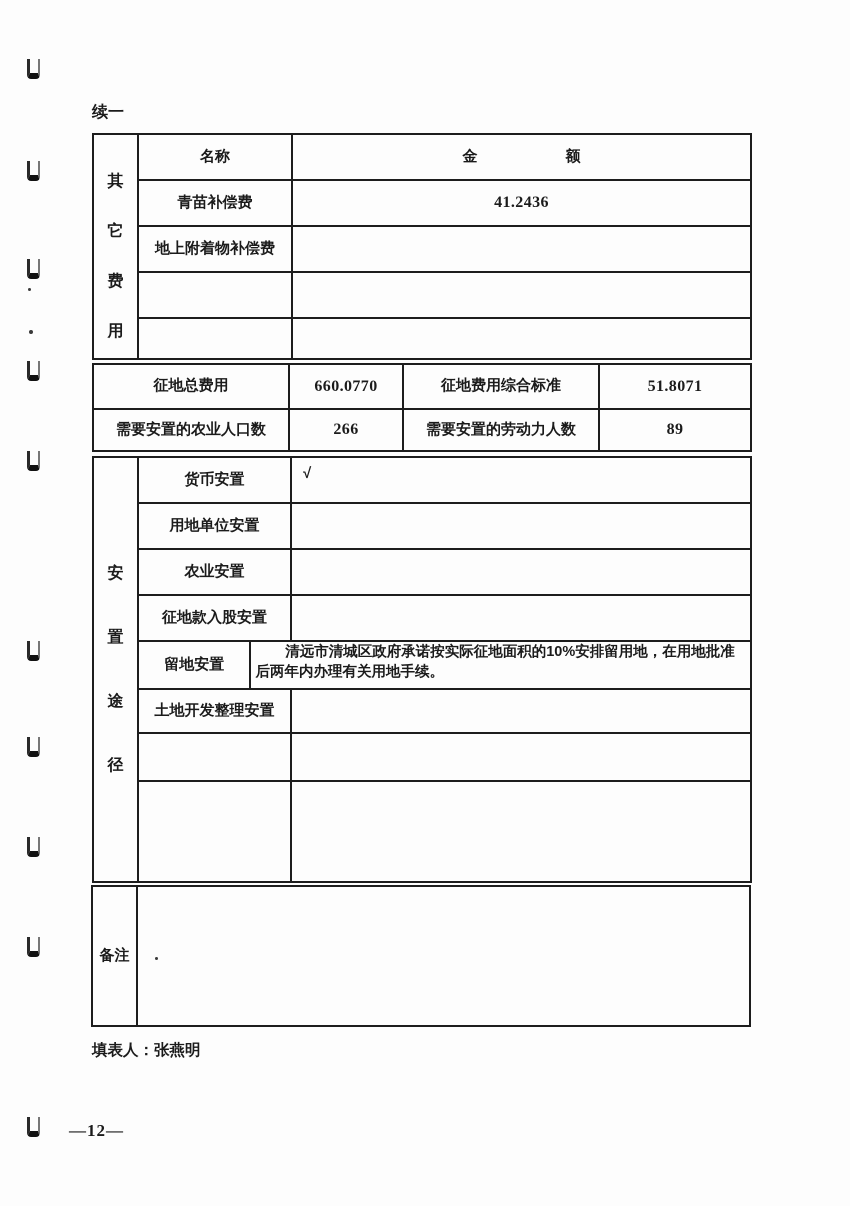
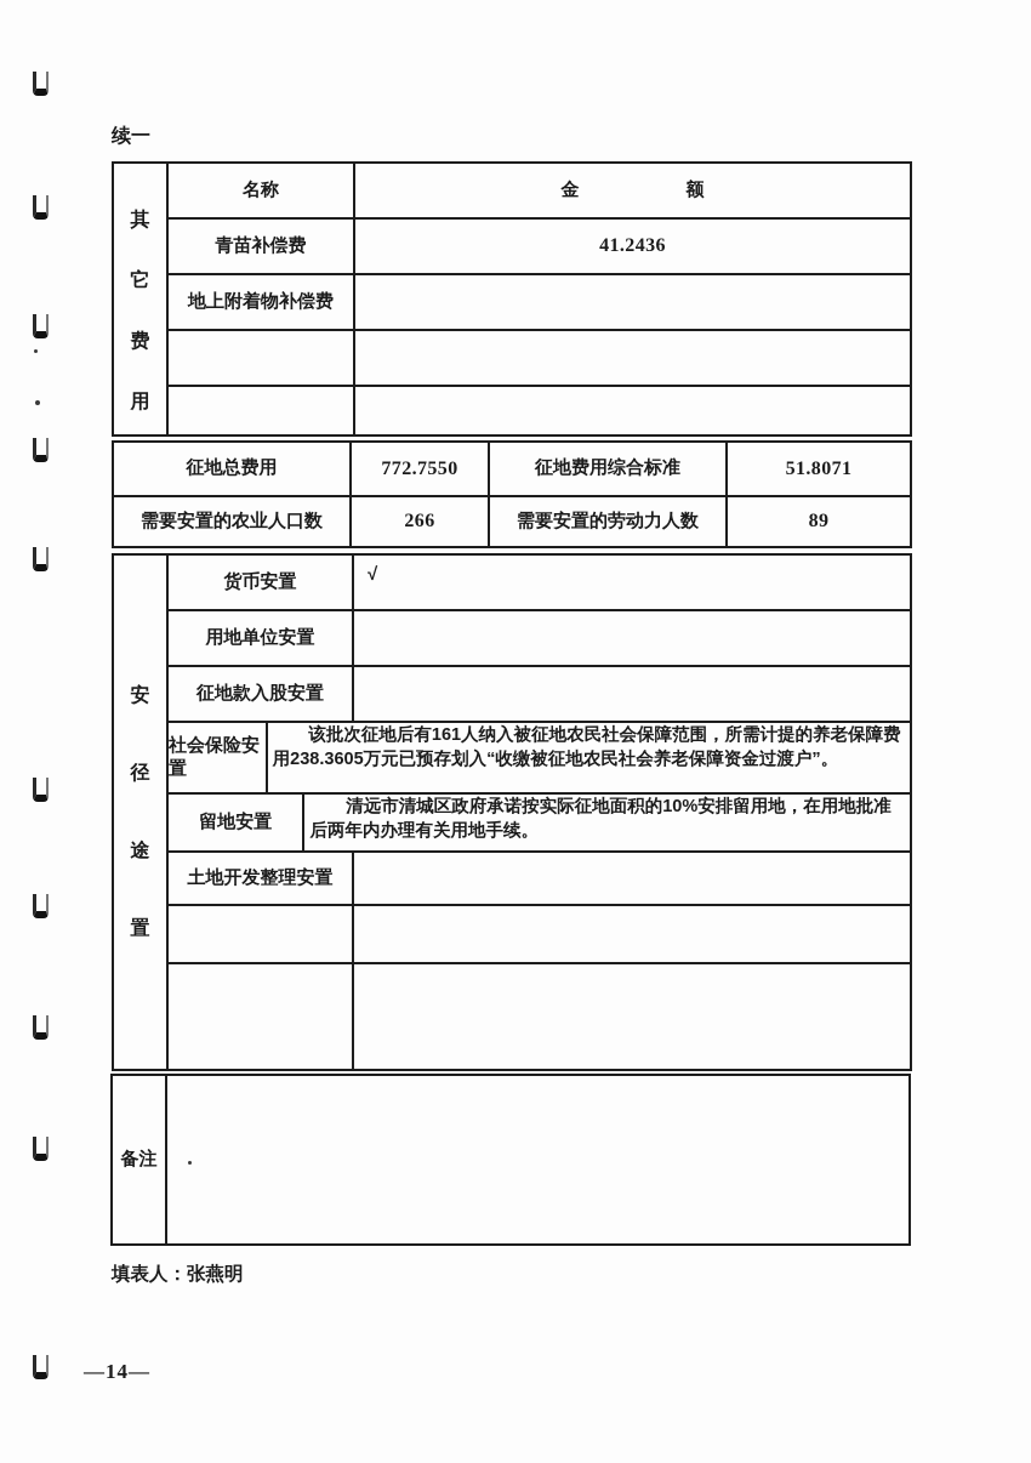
  续一
  其
  它
  费
  用
  名称
  金
  额
  青苗补偿费
  41.2436
  地上附着物补偿费
  征地总费用
- 660.0770
+ 772.7550
  征地费用综合标准
  51.8071
  需要安置的农业人口数
  266
  需要安置的劳动力人数
  89
  安
- 置
+ 径
  途
- 径
+ 置
  货币安置
  √
  用地单位安置
- 农业安置
  征地款入股安置
+ 社会保险安置
+ 该批次征地后有161人纳入被征地农民社会保障范围，所需计提的养老保障费用238.3605万元已预存划入“收缴被征地农民社会养老保障资金过渡户”。
  留地安置
  清远市清城区政府承诺按实际征地面积的10%安排留用地，在用地批准后两年内办理有关用地手续。
  土地开发整理安置
  备注
  填表人：张燕明
- —12—
+ —14—
